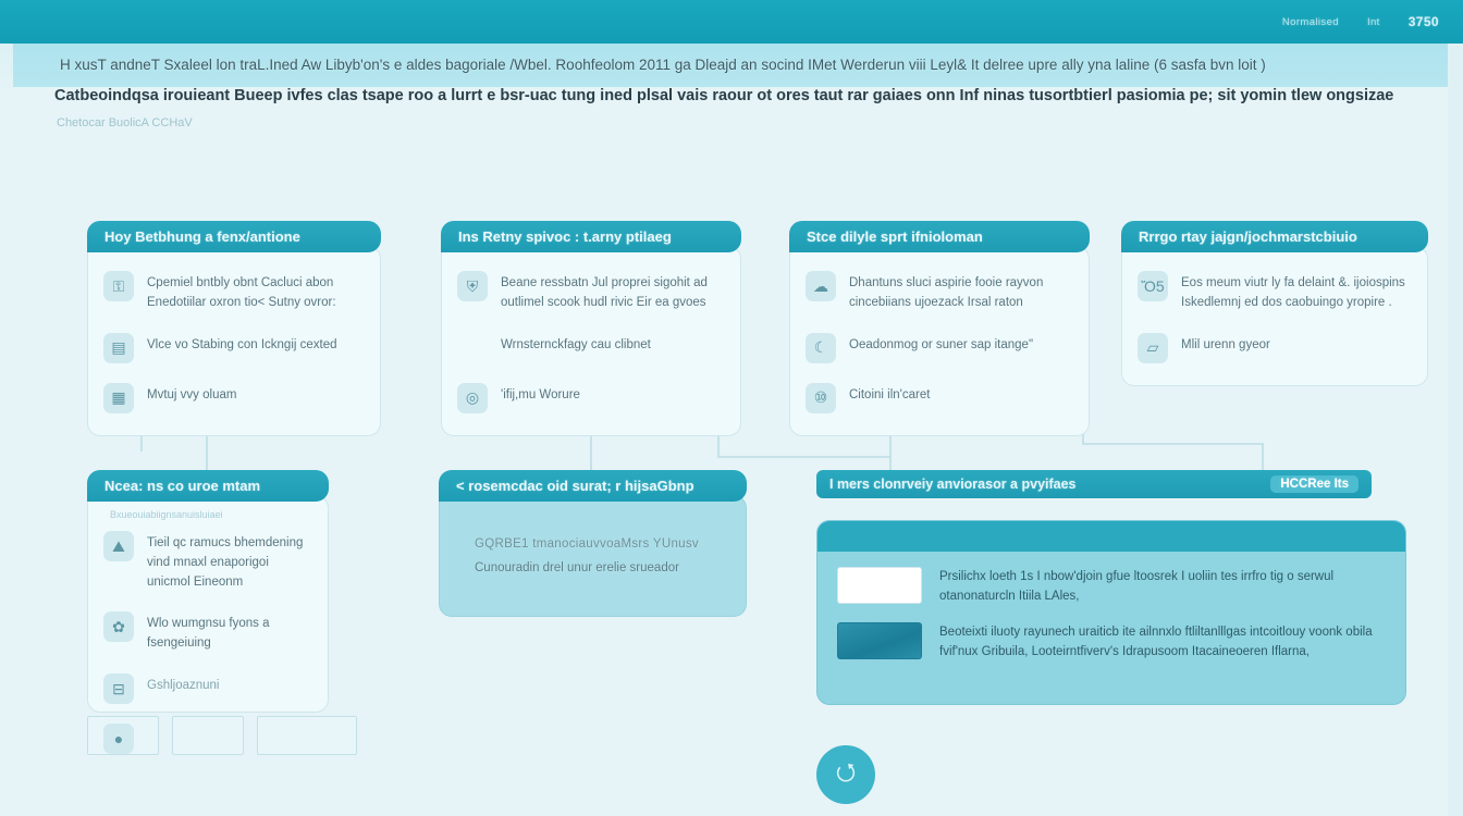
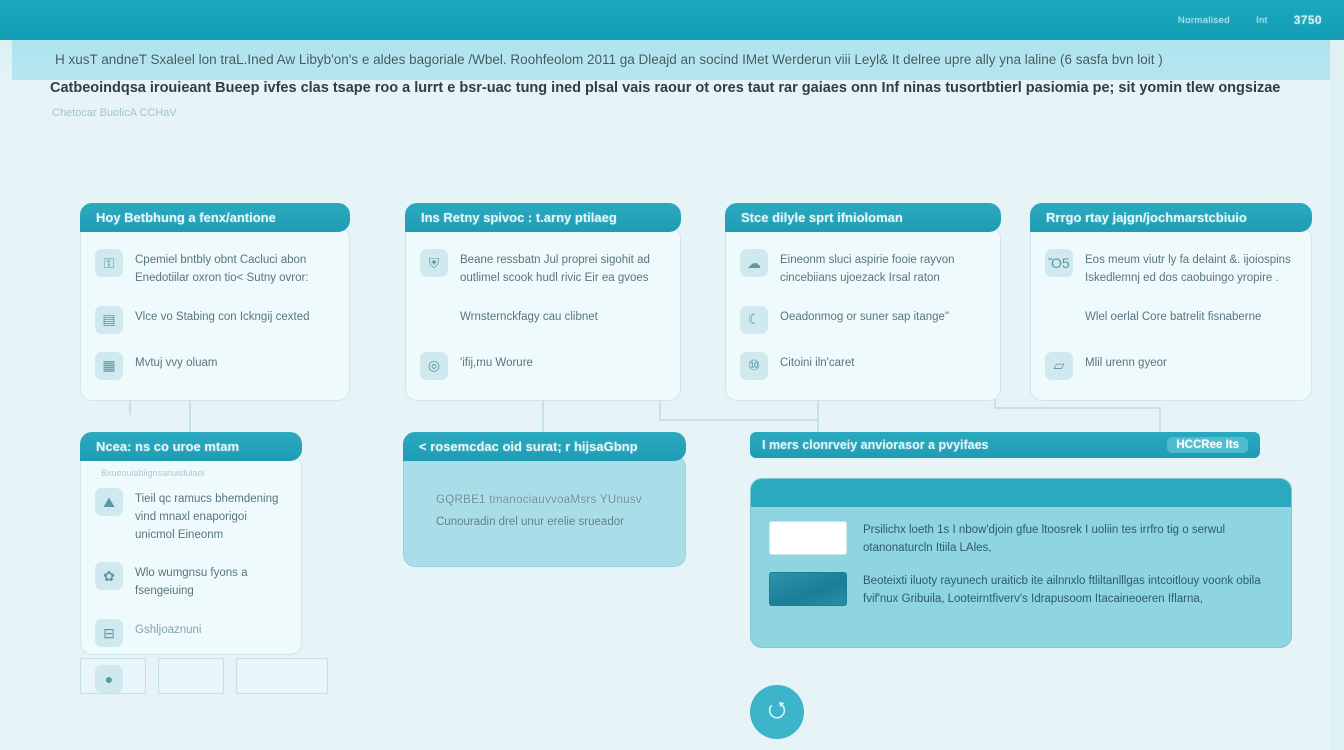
  Normalised
  Int
  3750
  H xusT andneT Sxaleel lon traL.Ined Aw Libyb'on's e aldes bagoriale /Wbel. Roohfeolom 2011 ga Dleajd an socind IMet Werderun viii Leyl& It delree upre ally yna laline (6 sasfa bvn loit )
  Catbeoindqsa irouieant Bueep ivfes clas tsape roo a lurrt e bsr-uac tung ined plsal vais raour ot ores taut rar gaiaes onn Inf ninas tusortbtierl pasiomia pe; sit yomin tlew ongsizae
  Chetocar BuolicA CCHaV
  Hoy Betbhung a fenx/antione
  ⚿
  Cpemiel bntbly obnt Cacluci abon Enedotiilar oxron tio< Sutny ovror:
  ▤
  Vlce vo Stabing con Ickngij cexted
  ▦
  Mvtuj vvy oluam
  Ins Retny spivoc : t.arny ptilaeg
  ⛨
  Beane ressbatn Jul proprei sigohit ad outlimel scook hudl rivic Eir ea gvoes
  Wrnsternckfagy cau clibnet
  ◎
  'ifij,mu Worure
  Stce dilyle sprt ifnioloman
  ☁
- Dhantuns sluci aspirie fooie rayvon cincebiians ujoezack Irsal raton
+ Eineonm sluci aspirie fooie rayvon cincebiians ujoezack Irsal raton
  ☾
  Oeadonmog or suner sap itange"
  ⑩
  Citoini iln'caret
  Rrrgo rtay jajgn/jochmarstcbiuio
  Ὄ5
  Eos meum viutr ly fa delaint &. ijoiospins Iskedlemnj ed dos caobuingo yropire .
+ Wlel oerlal Core batrelit fisnaberne
  ▱
  Mlil urenn gyeor
  Ncea: ns co uroe mtam
  Bxueouiabiignsanuisluiaei
  ⛰
  Tieil qc ramucs bhemdening vind mnaxl enaporigoi unicmol Eineonm
  ✿
  Wlo wumgnsu fyons a fsengeiuing
  ⊟
  Gshljoaznuni
  ●
  < rosemcdac oid surat; r hijsaGbnp
  GQRBE1 tmanociauvvoaMsrs YUnusv
  Cunouradin drel unur erelie srueador
  I mers clonrveiy anviorasor a pvyifaes
  HCCRee Its
  Prsilichx loeth 1s I nbow'djoin gfue ltoosrek I uoliin tes irrfro tig o serwul otanonaturcln Itiila LAles,
  Beoteixti iluoty rayunech uraiticb ite ailnnxlo ftliltanlllgas intcoitlouy voonk obila fvif'nux Gribuila, Looteirntfiverv's Idrapusoom Itacaineoeren Iflarna,
  ⭯
